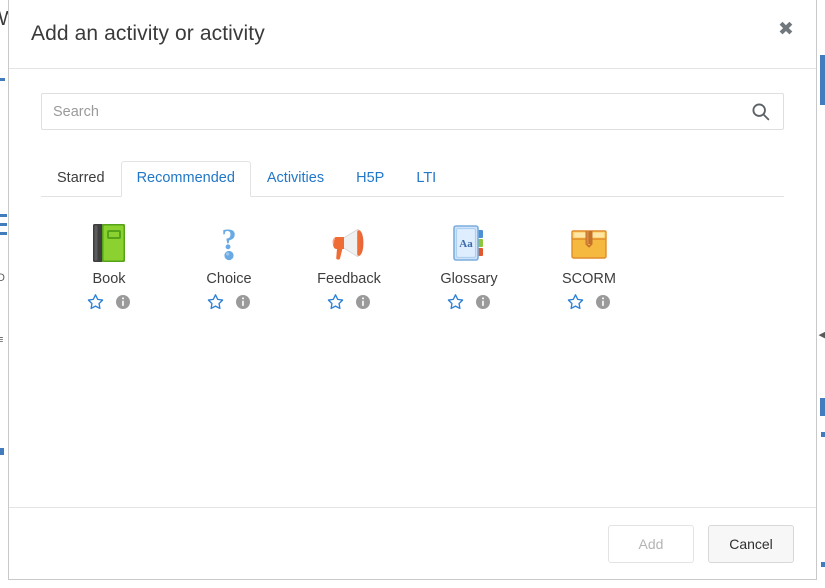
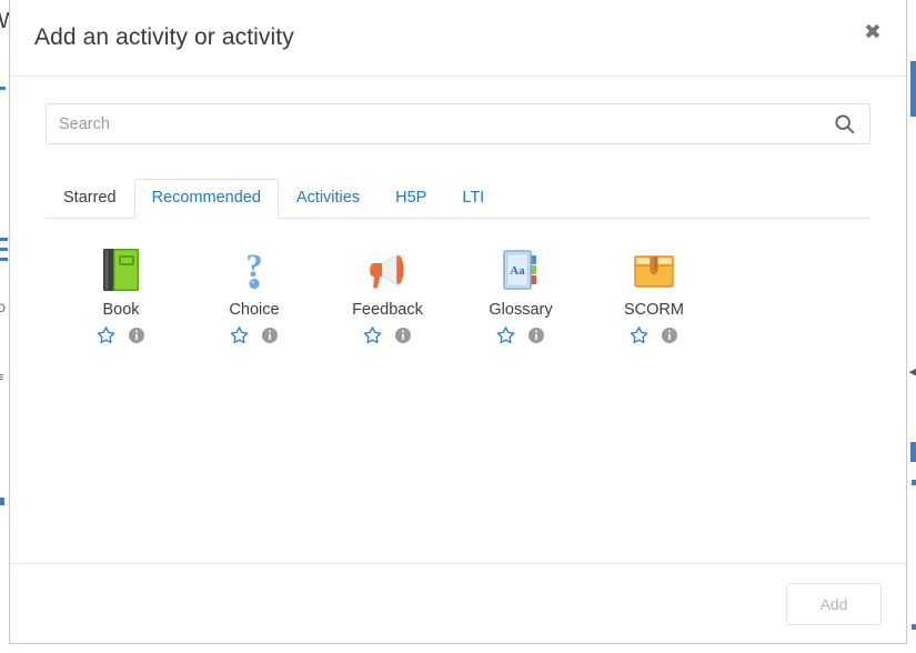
  D
  ≡
  ◀
  Add an activity or activity
  ✖
  Search
  Starred
  Recommended
  Activities
  H5P
  LTI
  Book
  ?
  Choice
  Feedback
  Aa
  Glossary
  SCORM
  Add
- Cancel
